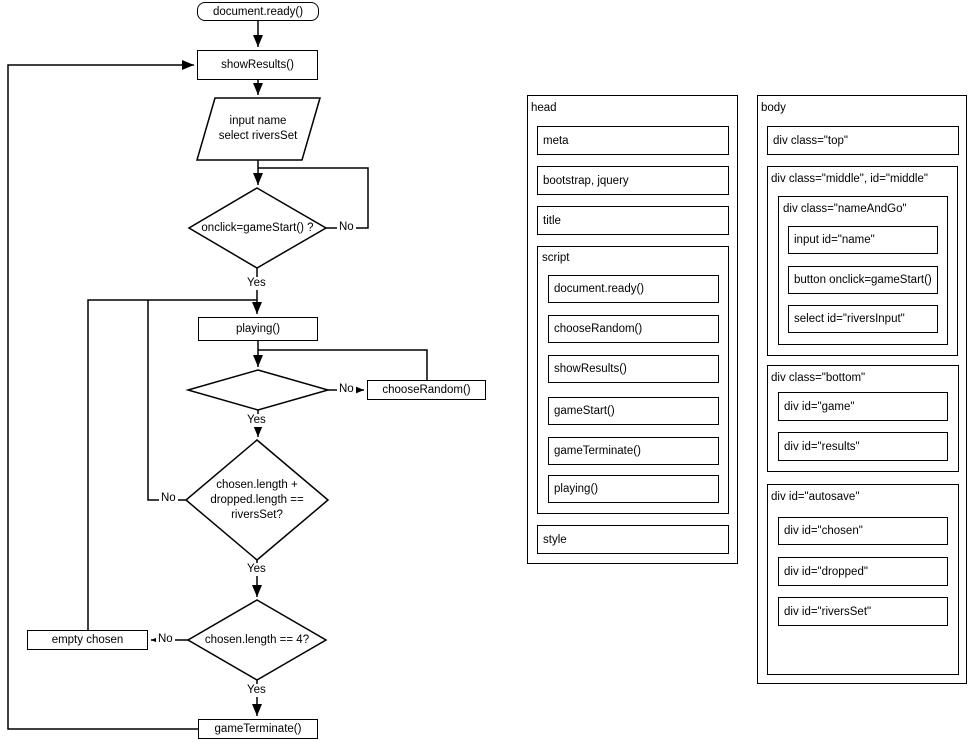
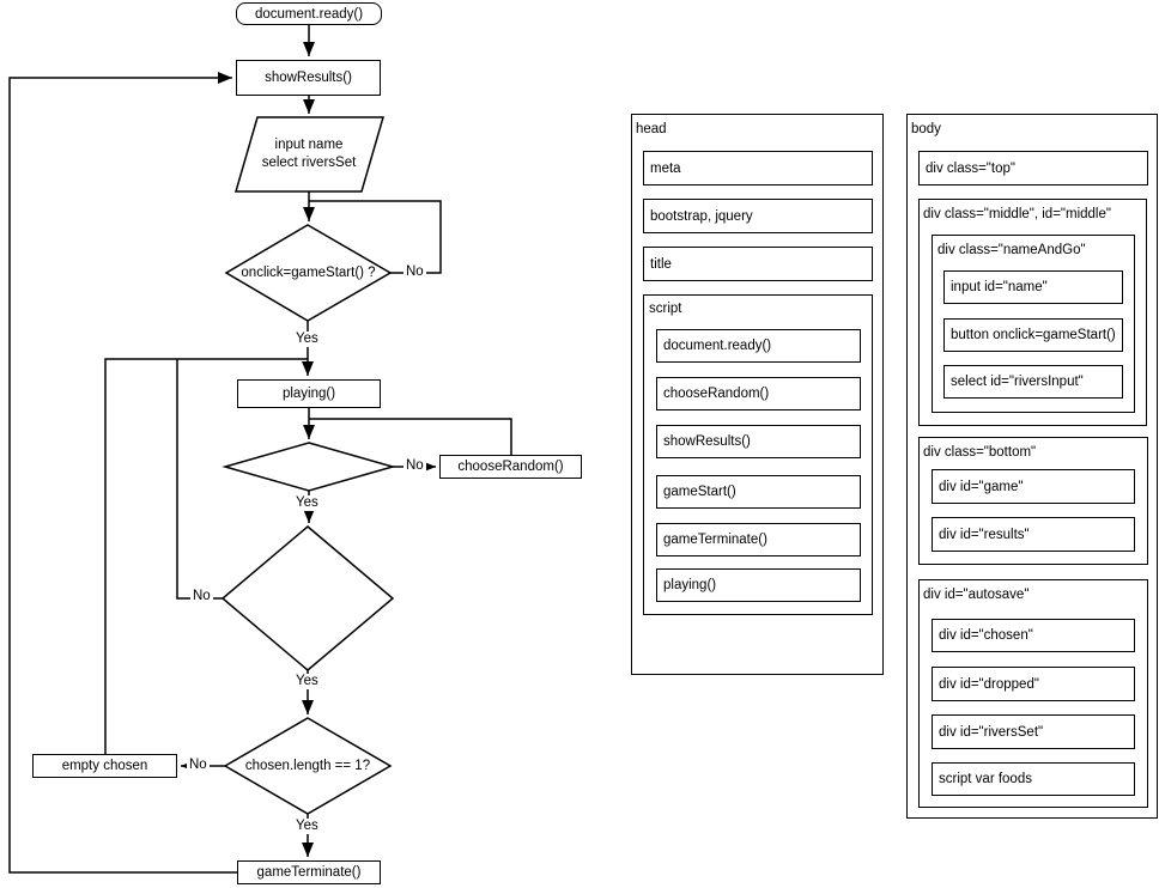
  document.ready()
  showResults()
  playing()
  chooseRandom()
  empty chosen
  gameTerminate()
  input name
  select riversSet
  onclick=gameStart() ?
- chosen.length +
- dropped.length ==
- riversSet?
- chosen.length == 4?
+ chosen.length == 1?
  No
  Yes
  No
  Yes
  No
  Yes
  No
  Yes
  head
  meta
  bootstrap, jquery
  title
  script
  document.ready()
  chooseRandom()
  showResults()
  gameStart()
  gameTerminate()
  playing()
- style
  body
  div class="top"
  div class="middle", id="middle"
  div class="nameAndGo"
  input id="name"
  button onclick=gameStart()
  select id="riversInput"
  div class="bottom"
  div id="game"
  div id="results"
  div id="autosave"
  div id="chosen"
  div id="dropped"
  div id="riversSet"
+ script var foods
